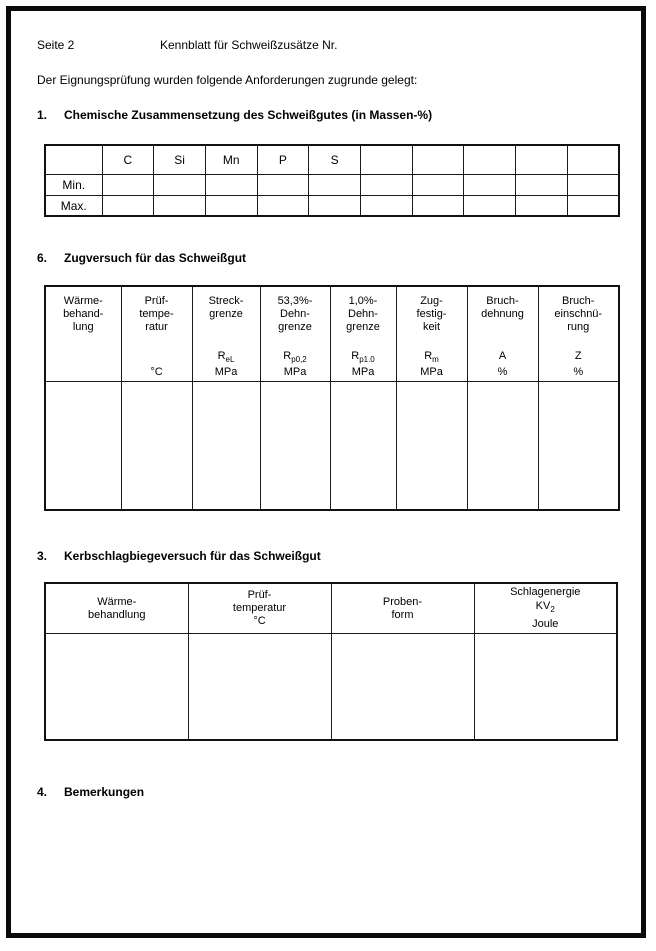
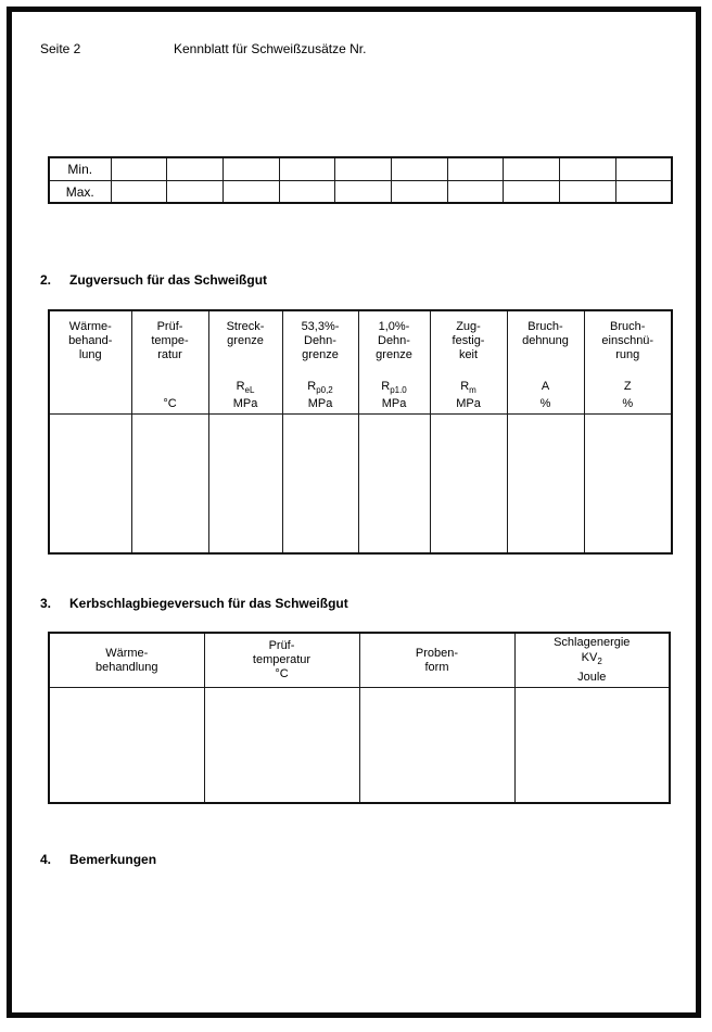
  Seite 2
  Kennblatt für Schweißzusätze Nr.
- Der Eignungsprüfung wurden folgende Anforderungen zugrunde gelegt:
- 1.
- Chemische Zusammensetzung des Schweißgutes (in Massen-%)
- 	C	Si	Mn	P	S
  Min.
  Max.
- 6.
+ 2.
  Zugversuch für das Schweißgut
  Wärme- behand- lung	Prüf- tempe- ratur °C	Streck- grenze ReL MPa	53,3%- Dehn- grenze Rp0,2 MPa	1,0%- Dehn- grenze Rp1.0 MPa	Zug- festig- keit Rm MPa	Bruch- dehnung A %	Bruch- einschnü- rung Z %
  3.
  Kerbschlagbiegeversuch für das Schweißgut
  Wärme- behandlung	Prüf- temperatur °C	Proben- form	Schlagenergie KV2 Joule
  4.
  Bemerkungen
